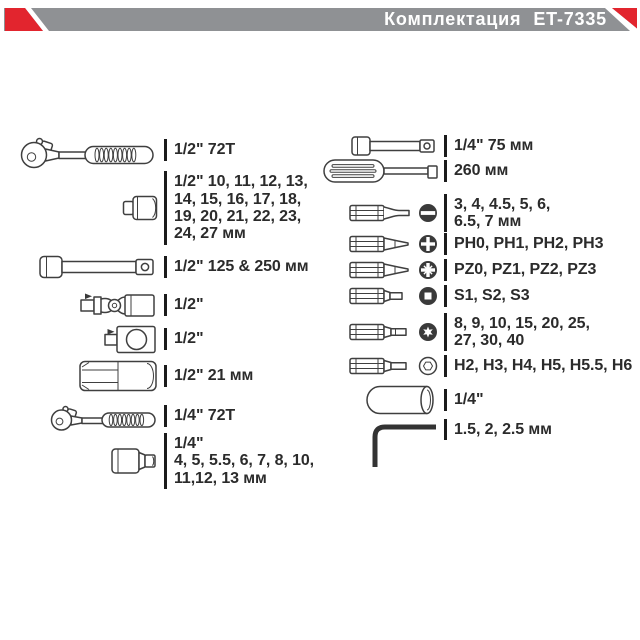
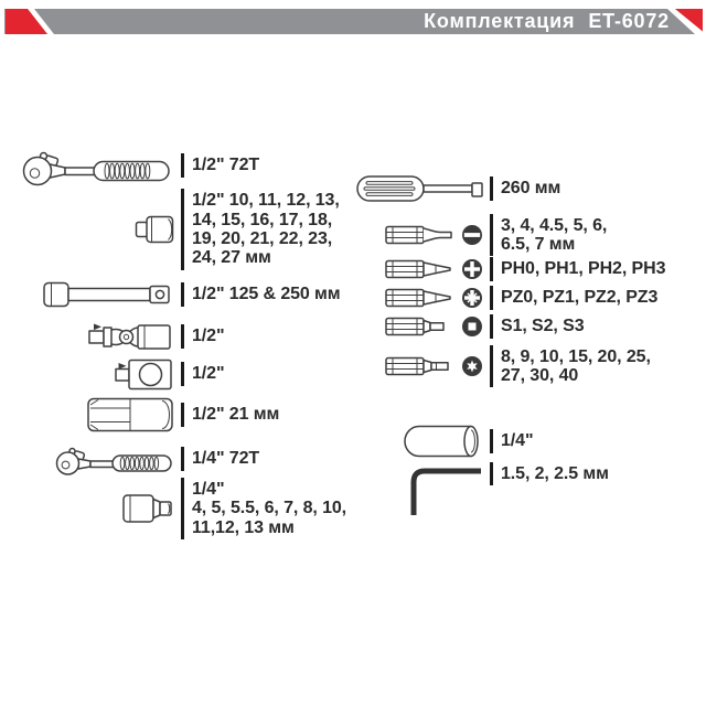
  Комплектация
- ET-7335
+ ET-6072
  1/2" 72T
  1/2" 10, 11, 12, 13,
  14, 15, 16, 17, 18,
  19, 20, 21, 22, 23,
  24, 27 мм
  1/2" 125 & 250 мм
  1/2"
  1/2"
  1/2" 21 мм
  1/4" 72T
  1/4"
  4, 5, 5.5, 6, 7, 8, 10,
  11,12, 13 мм
- 1/4" 75 мм
  260 мм
  3, 4, 4.5, 5, 6,
  6.5, 7 мм
  PH0, PH1, PH2, PH3
  PZ0, PZ1, PZ2, PZ3
  S1, S2, S3
  8, 9, 10, 15, 20, 25,
  27, 30, 40
- H2, H3, H4, H5, H5.5, H6
  1/4"
  1.5, 2, 2.5 мм
